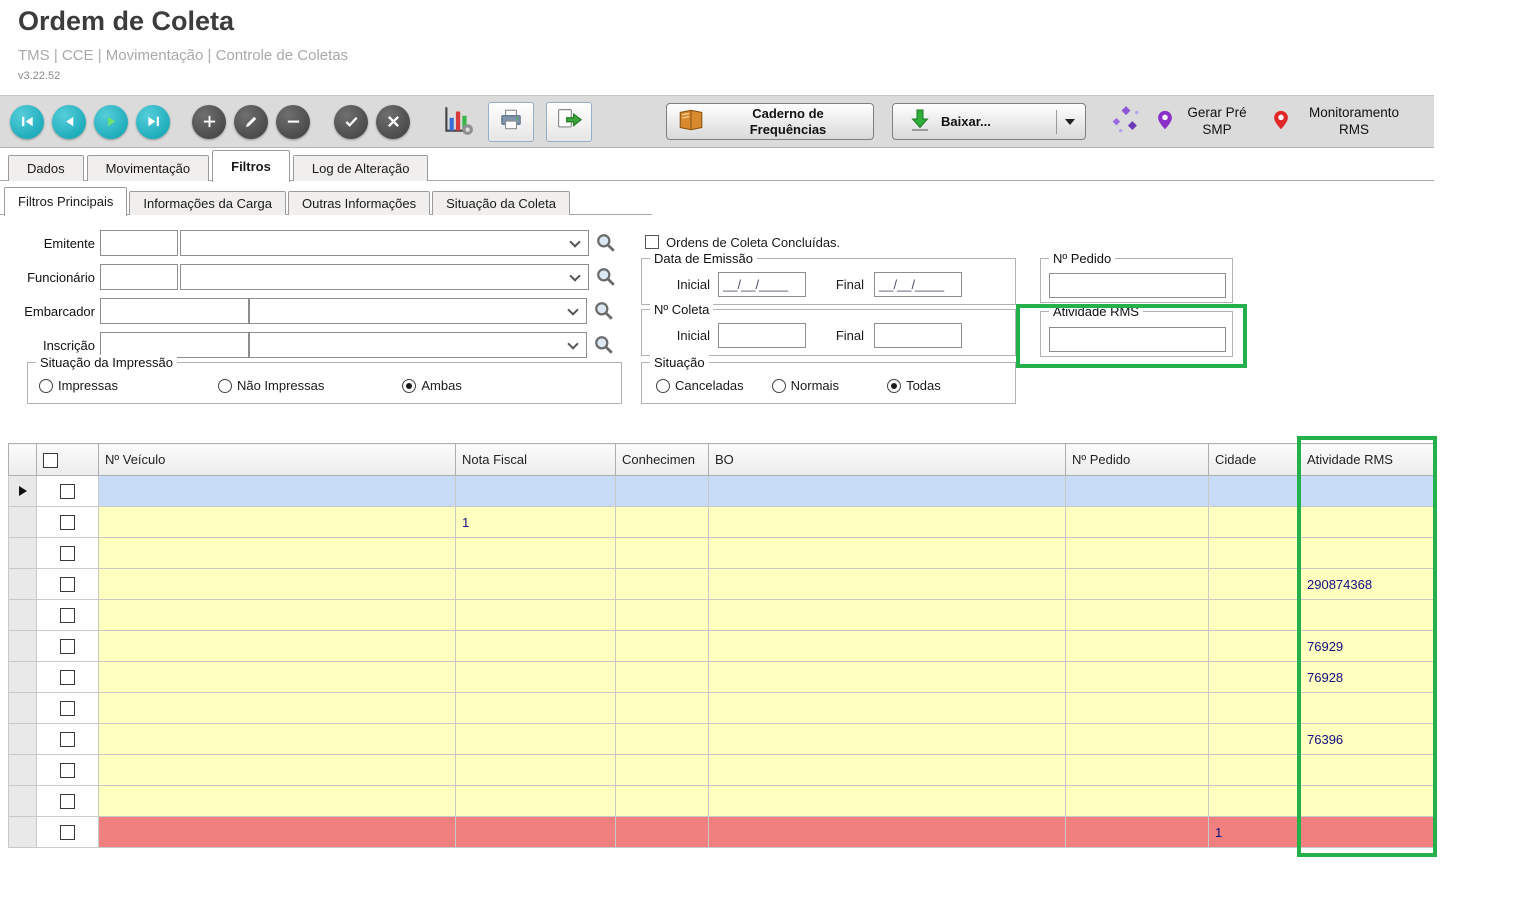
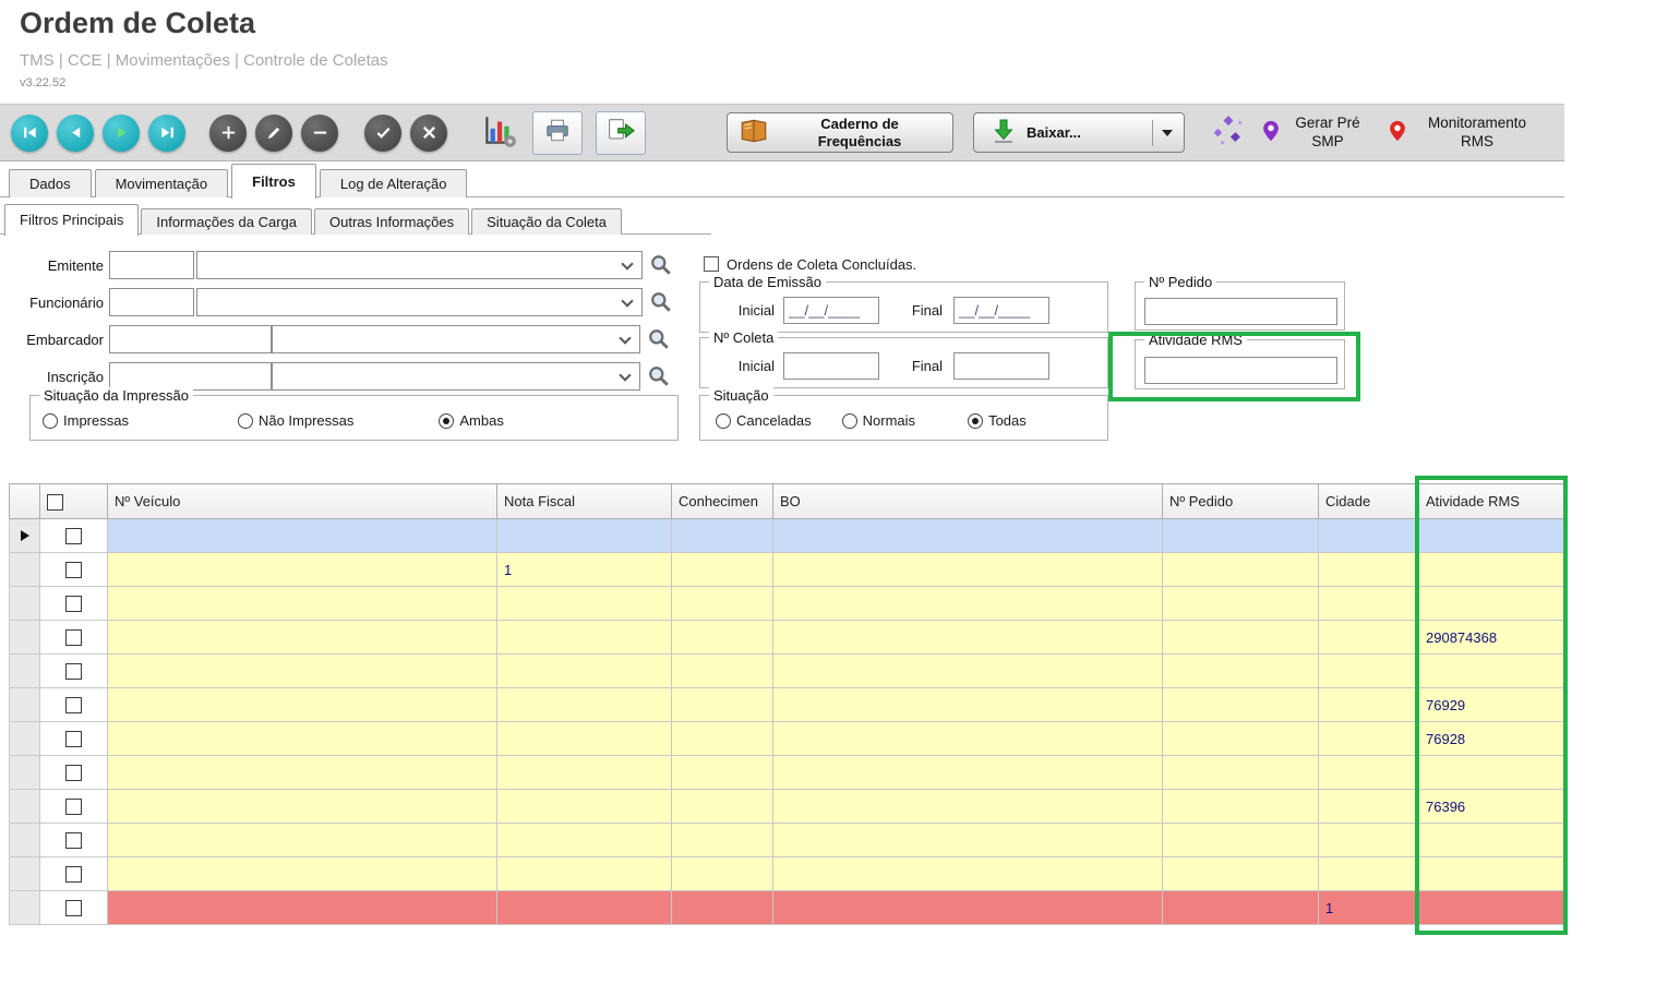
  Ordem de Coleta
- TMS | CCE | Movimentação | Controle de Coletas
+ TMS | CCE | Movimentações | Controle de Coletas
  v3.22.52
  Caderno de Frequências
  Baixar...
  Gerar Pré SMP
  Monitoramento RMS
  Dados
  Movimentação
  Filtros
  Log de Alteração
  Filtros Principais
  Informações da Carga
  Outras Informações
  Situação da Coleta
  Emitente
  Funcionário
  Embarcador
  Inscrição
  Situação da Impressão
  Impressas
  Não Impressas
  Ambas
  Ordens de Coleta Concluídas.
  Data de Emissão
  Inicial
  __/__/____
  Final
  __/__/____
  Nº Coleta
  Inicial
  Final
  Situação
  Canceladas
  Normais
  Todas
  Nº Pedido
  Atividade RMS
  		Nº Veículo	Nota Fiscal	Conhecimen	BO	Nº Pedido	Cidade	Atividade RMS
  			1
  								290874368
  								76929
  								76928
  								76396
  							1
